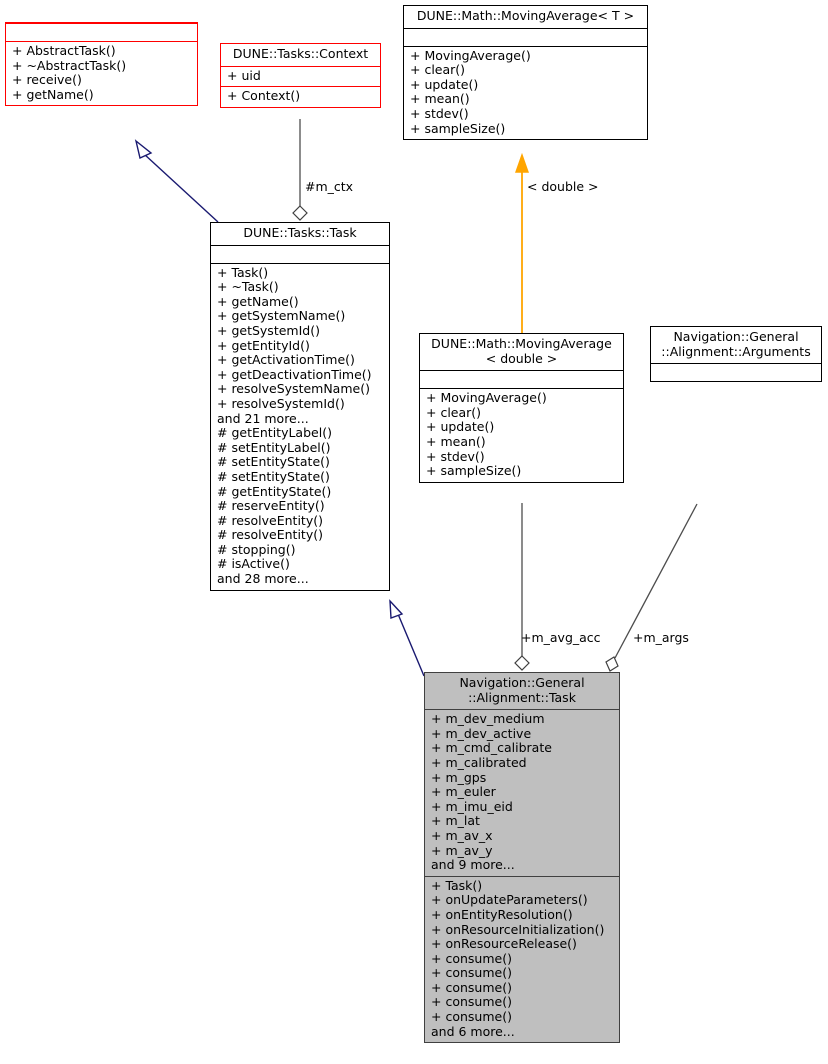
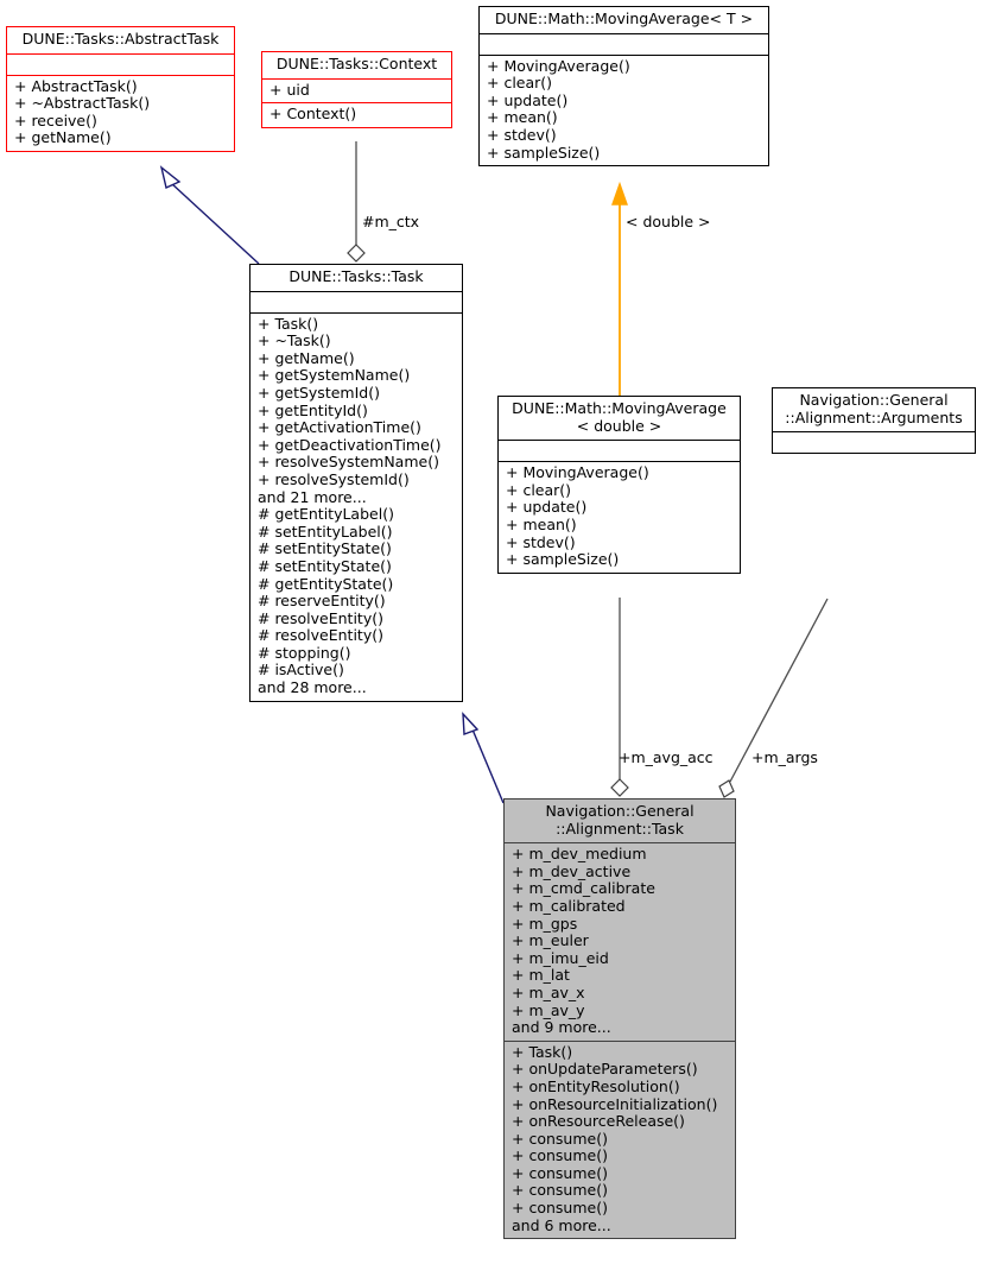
+ DUNE::Tasks::AbstractTask
  + AbstractTask()
  + ~AbstractTask()
  + receive()
  + getName()
  DUNE::Tasks::Context
  + uid
  + Context()
  DUNE::Math::MovingAverage< T >
  + MovingAverage()
  + clear()
  + update()
  + mean()
  + stdev()
  + sampleSize()
  DUNE::Tasks::Task
  + Task()
  + ~Task()
  + getName()
  + getSystemName()
  + getSystemId()
  + getEntityId()
  + getActivationTime()
  + getDeactivationTime()
  + resolveSystemName()
  + resolveSystemId()
  and 21 more...
  # getEntityLabel()
  # setEntityLabel()
  # setEntityState()
  # setEntityState()
  # getEntityState()
  # reserveEntity()
  # resolveEntity()
  # resolveEntity()
  # stopping()
  # isActive()
  and 28 more...
  DUNE::Math::MovingAverage
  < double >
  + MovingAverage()
  + clear()
  + update()
  + mean()
  + stdev()
  + sampleSize()
  Navigation::General
  ::Alignment::Arguments
  Navigation::General
  ::Alignment::Task
  + m_dev_medium
  + m_dev_active
  + m_cmd_calibrate
  + m_calibrated
  + m_gps
  + m_euler
  + m_imu_eid
  + m_lat
  + m_av_x
  + m_av_y
  and 9 more...
  + Task()
  + onUpdateParameters()
  + onEntityResolution()
  + onResourceInitialization()
  + onResourceRelease()
  + consume()
  + consume()
  + consume()
  + consume()
  + consume()
  and 6 more...
  #m_ctx
  < double >
  +m_avg_acc
  +m_args
